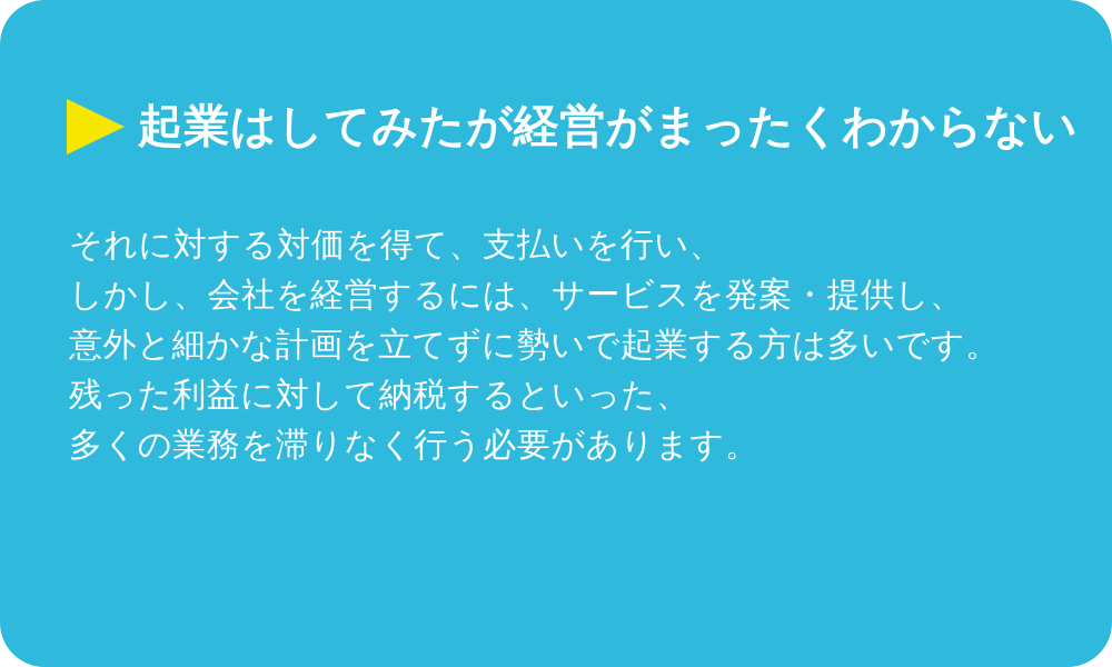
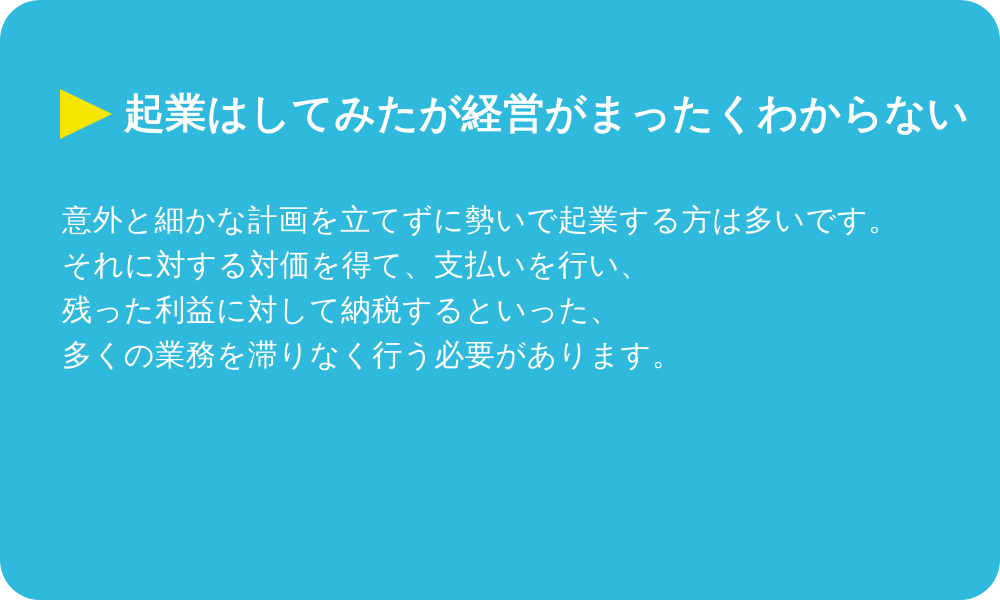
  起業はしてみたが経営がまったくわからない
- それに対する対価を得て、支払いを行い、
+ 意外と細かな計画を立てずに勢いで起業する方は多いです。
- しかし、会社を経営するには、サービスを発案・提供し、
- 意外と細かな計画を立てずに勢いで起業する方は多いです。
+ それに対する対価を得て、支払いを行い、
  残った利益に対して納税するといった、
  多くの業務を滞りなく行う必要があります。
